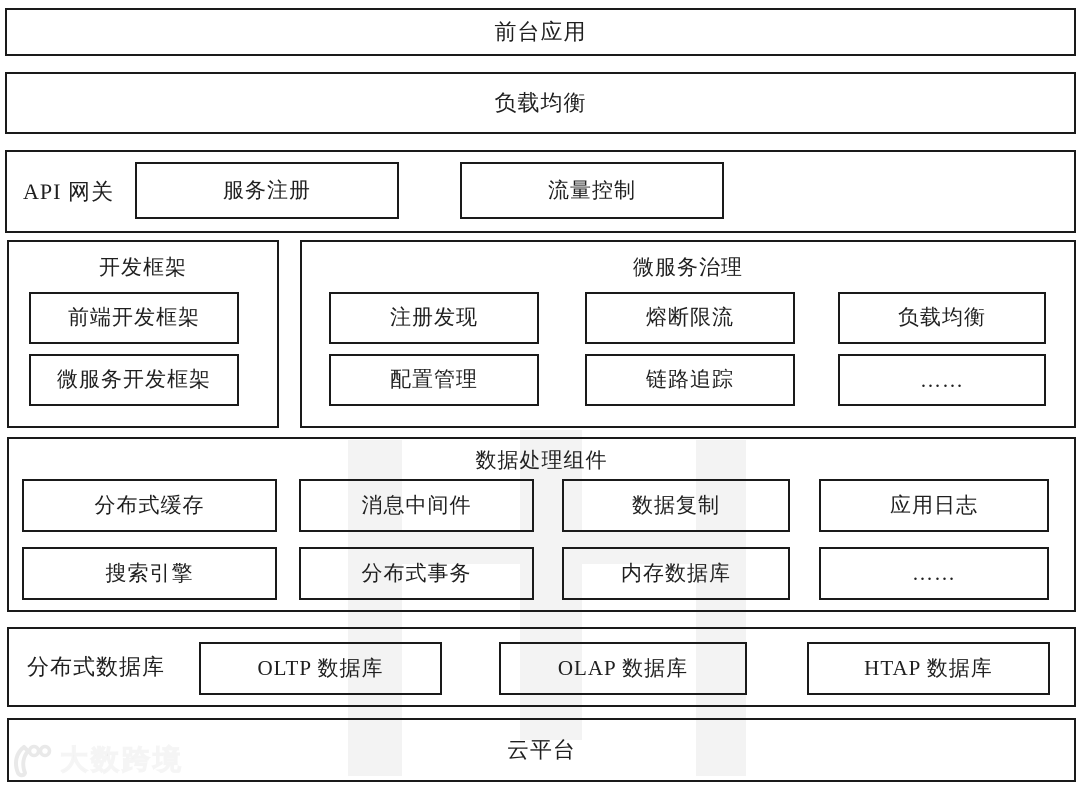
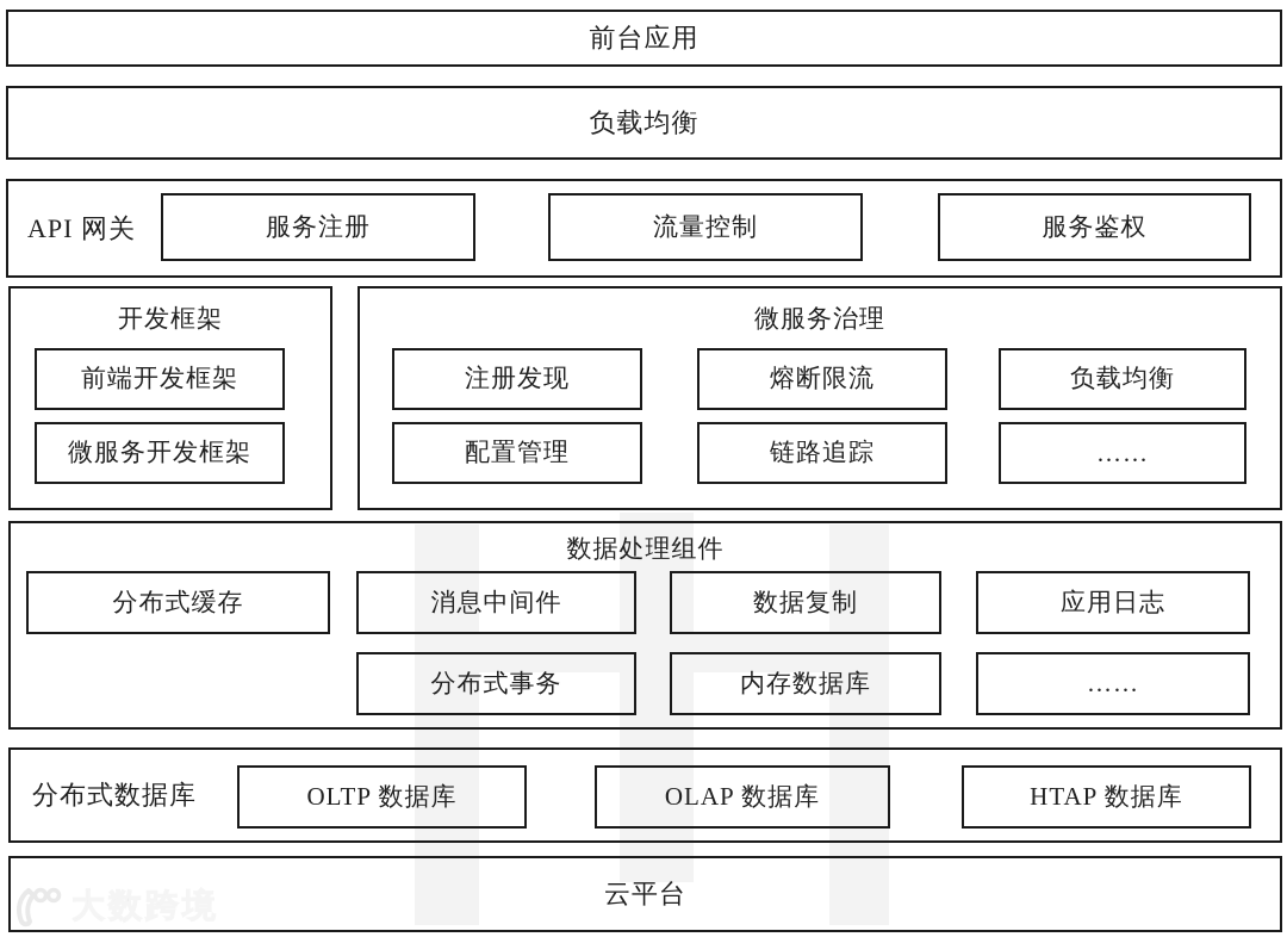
  前台应用
  负载均衡
  API 网关
  服务注册
  流量控制
+ 服务鉴权
  开发框架
  前端开发框架
  微服务开发框架
  微服务治理
  注册发现
  熔断限流
  负载均衡
  配置管理
  链路追踪
  ……
  数据处理组件
  分布式缓存
  消息中间件
  数据复制
  应用日志
- 搜索引擎
  分布式事务
  内存数据库
  ……
  分布式数据库
  OLTP 数据库
  OLAP 数据库
  HTAP 数据库
  云平台
